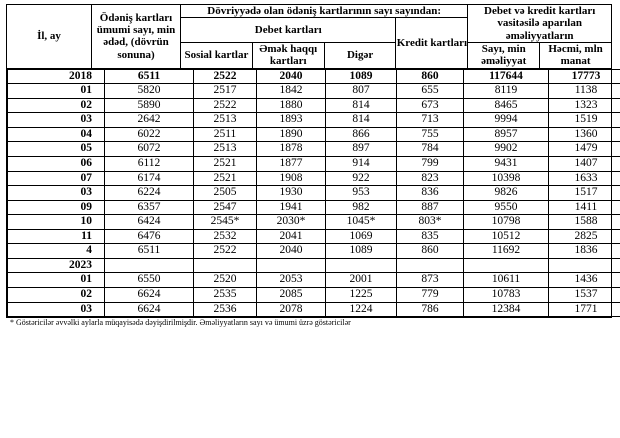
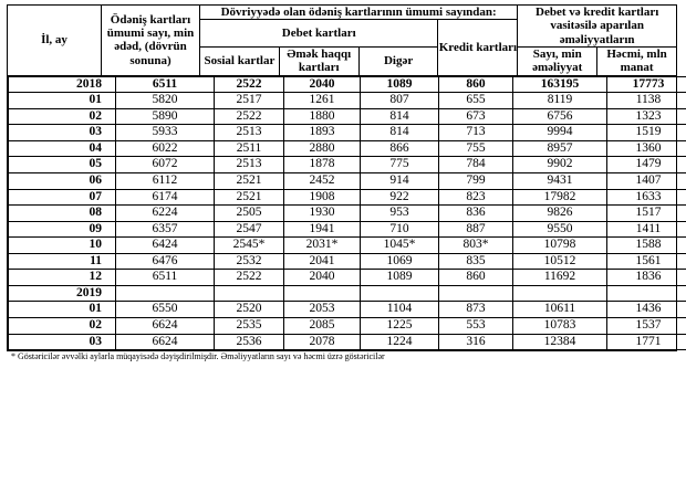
- İl, ay	Ödəniş kartları ümumi sayı, min ədəd, (dövrün sonuna)	Dövriyyədə olan ödəniş kartlarının sayı sayından:	Debet və kredit kartları vasitəsilə aparılan əməliyyatların
+ İl, ay	Ödəniş kartları ümumi sayı, min ədəd, (dövrün sonuna)	Dövriyyədə olan ödəniş kartlarının ümumi sayından:	Debet və kredit kartları vasitəsilə aparılan əməliyyatların
  Debet kartları	Kredit kartları
  Sosial kartlar	Əmək haqqı kartları	Digər	Sayı, min əməliyyat	Həcmi, mln manat
- 2018	6511	2522	2040	1089	860	117644	17773
+ 2018	6511	2522	2040	1089	860	163195	17773
- 01	5820	2517	1842	807	655	8119	1138
+ 01	5820	2517	1261	807	655	8119	1138
- 02	5890	2522	1880	814	673	8465	1323
+ 02	5890	2522	1880	814	673	6756	1323
- 03	2642	2513	1893	814	713	9994	1519
+ 03	5933	2513	1893	814	713	9994	1519
- 04	6022	2511	1890	866	755	8957	1360
+ 04	6022	2511	2880	866	755	8957	1360
- 05	6072	2513	1878	897	784	9902	1479
+ 05	6072	2513	1878	775	784	9902	1479
- 06	6112	2521	1877	914	799	9431	1407
+ 06	6112	2521	2452	914	799	9431	1407
- 07	6174	2521	1908	922	823	10398	1633
+ 07	6174	2521	1908	922	823	17982	1633
- 03	6224	2505	1930	953	836	9826	1517
+ 08	6224	2505	1930	953	836	9826	1517
- 09	6357	2547	1941	982	887	9550	1411
+ 09	6357	2547	1941	710	887	9550	1411
- 10	6424	2545*	2030*	1045*	803*	10798	1588
+ 10	6424	2545*	2031*	1045*	803*	10798	1588
- 11	6476	2532	2041	1069	835	10512	2825
+ 11	6476	2532	2041	1069	835	10512	1561
- 4	6511	2522	2040	1089	860	11692	1836
+ 12	6511	2522	2040	1089	860	11692	1836
- 2023
+ 2019
- 01	6550	2520	2053	2001	873	10611	1436
+ 01	6550	2520	2053	1104	873	10611	1436
- 02	6624	2535	2085	1225	779	10783	1537
+ 02	6624	2535	2085	1225	553	10783	1537
- 03	6624	2536	2078	1224	786	12384	1771
+ 03	6624	2536	2078	1224	316	12384	1771
- * Göstəricilər əvvəlki aylarla müqayisədə dəyişdirilmişdir. Əməliyyatların sayı və ümumi üzrə göstəricilər
+ * Göstəricilər əvvəlki aylarla müqayisədə dəyişdirilmişdir. Əməliyyatların sayı və həcmi üzrə göstəricilər
